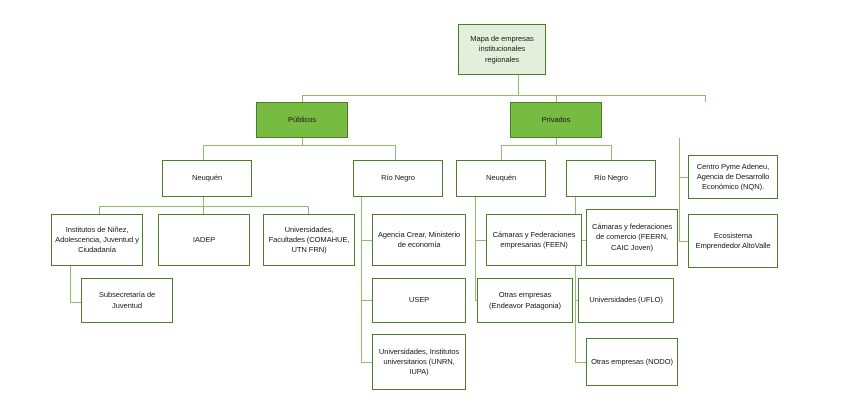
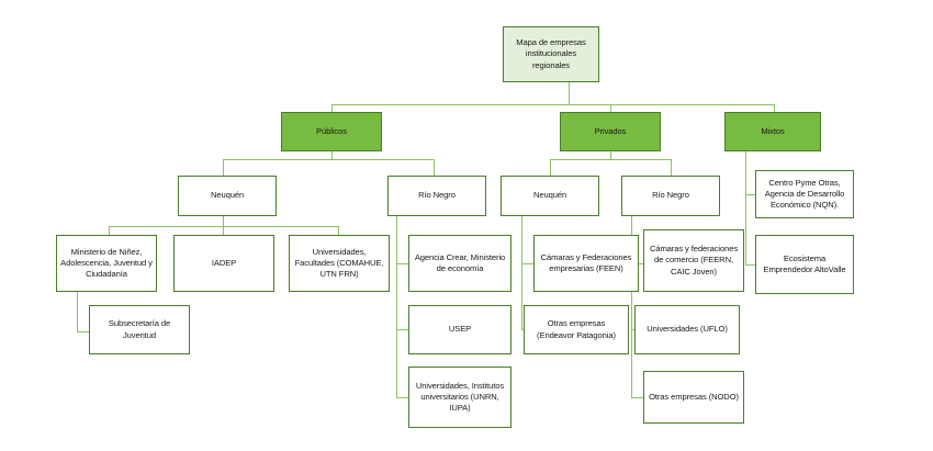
  Mapa de empresas institucionales regionales
  Públicos
  Privados
+ Mixtos
  Neuquén
  Río Negro
  Neuquén
  Río Negro
- Centro Pyme Adeneu, Agencia de Desarrollo Económico (NQN).
+ Centro Pyme Otras, Agencia de Desarrollo Económico (NQN).
  Ecosistema Emprendedor AltoValle
- Institutos de Niñez, Adolescencia, Juventud y Ciudadanía
+ Ministerio de Niñez, Adolescencia, Juventud y Ciudadanía
  Subsecretaría de Juventud
  IADEP
  Universidades, Facultades (COMAHUE, UTN FRN)
  Agencia Crear, Ministerio de economía
  USEP
  Universidades, Institutos universitarios (UNRN, IUPA)
  Cámaras y Federaciones empresarias (FEEN)
  Otras empresas (Endeavor Patagonia)
  Cámaras y federaciones de comercio (FEERN, CAIC Joven)
  Universidades (UFLO)
  Otras empresas (NODO)
